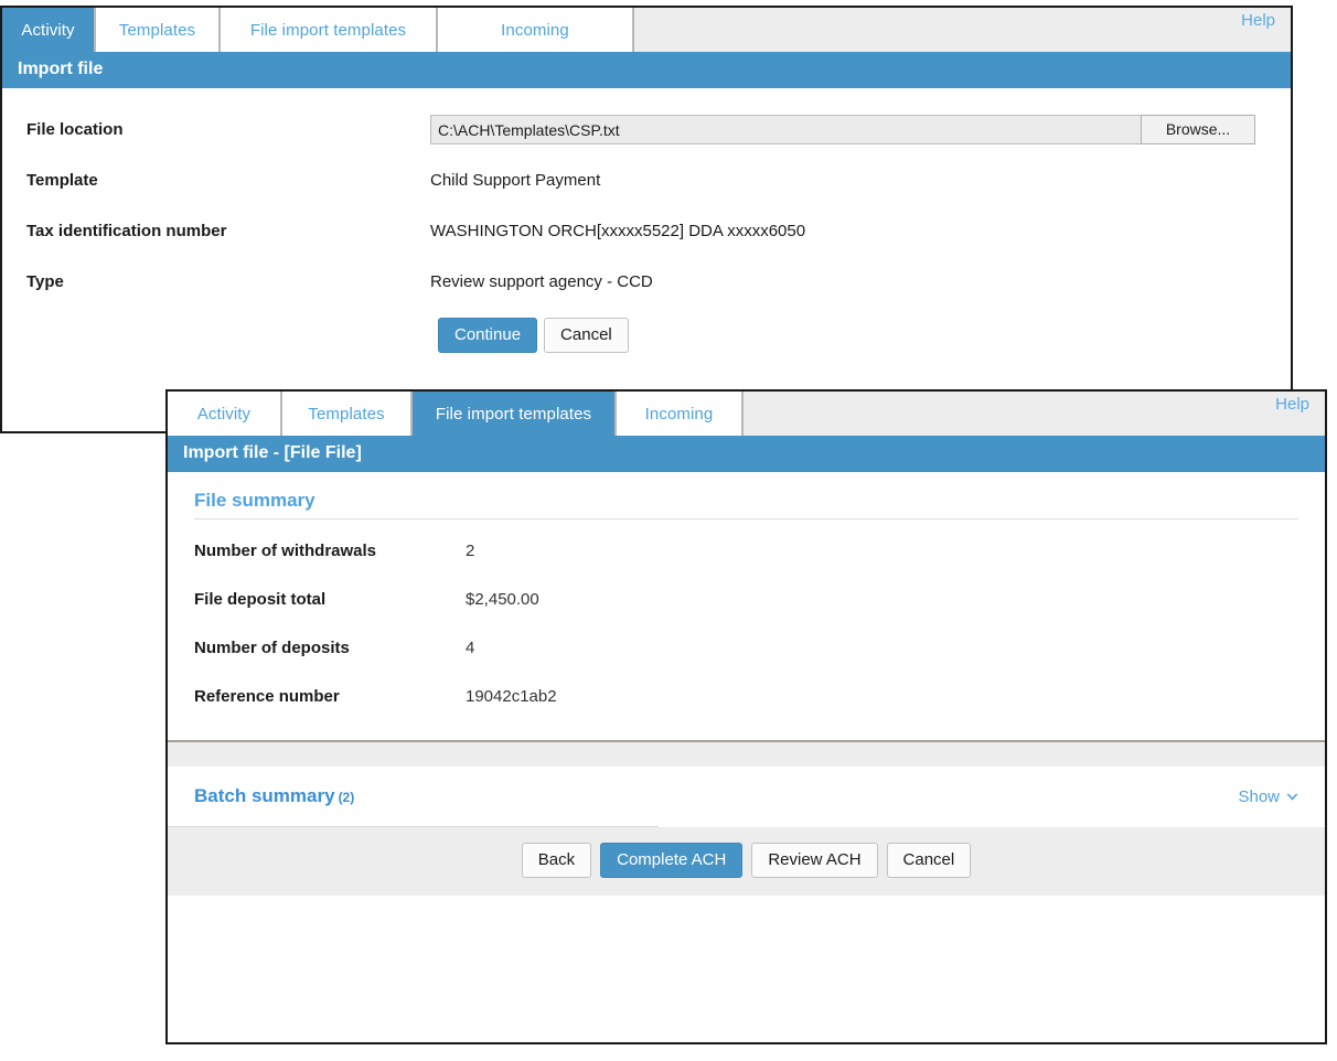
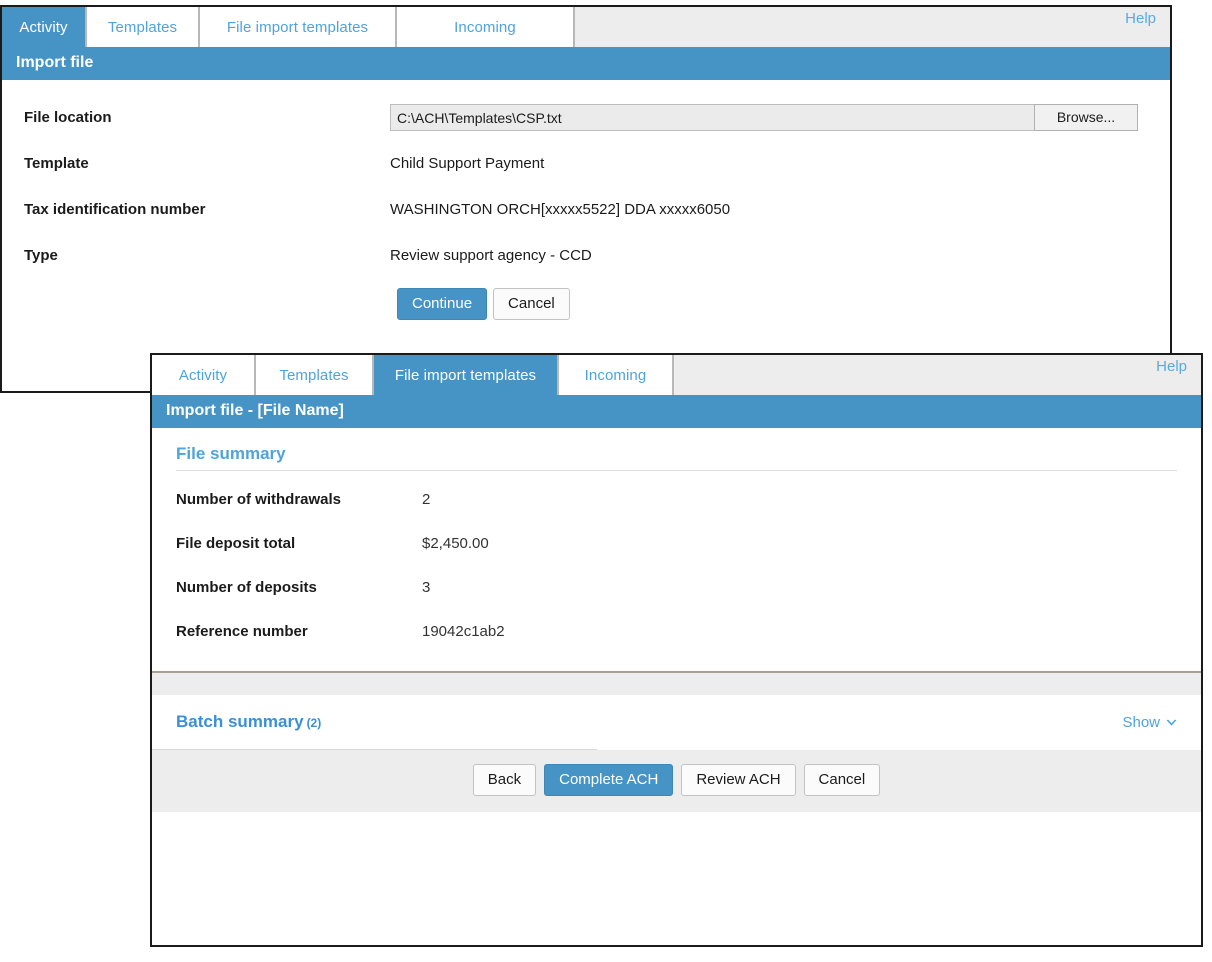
  Activity
  Templates
  File import templates
  Incoming
  Help
  Import file
  File location
  C:\ACH\Templates\CSP.txt
  Browse...
  Template
  Child Support Payment
  Tax identification number
  WASHINGTON ORCH[xxxxx5522] DDA xxxxx6050
  Type
  Review support agency - CCD
  Continue
  Cancel
  Activity
  Templates
  File import templates
  Incoming
  Help
- Import file - [File File]
+ Import file - [File Name]
  File summary
  Number of withdrawals
  2
  File deposit total
  $2,450.00
  Number of deposits
- 4
+ 3
  Reference number
  19042c1ab2
  Batch summary (2)
  Show
  Back
  Complete ACH
  Review ACH
  Cancel
